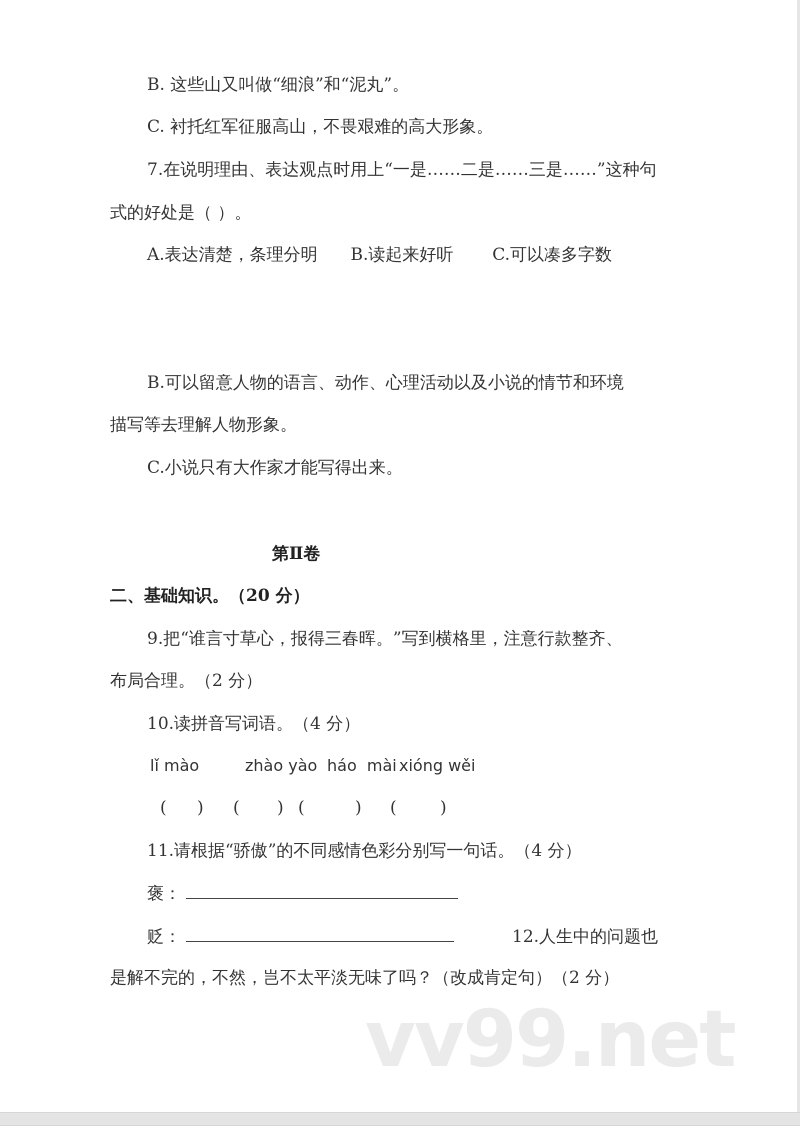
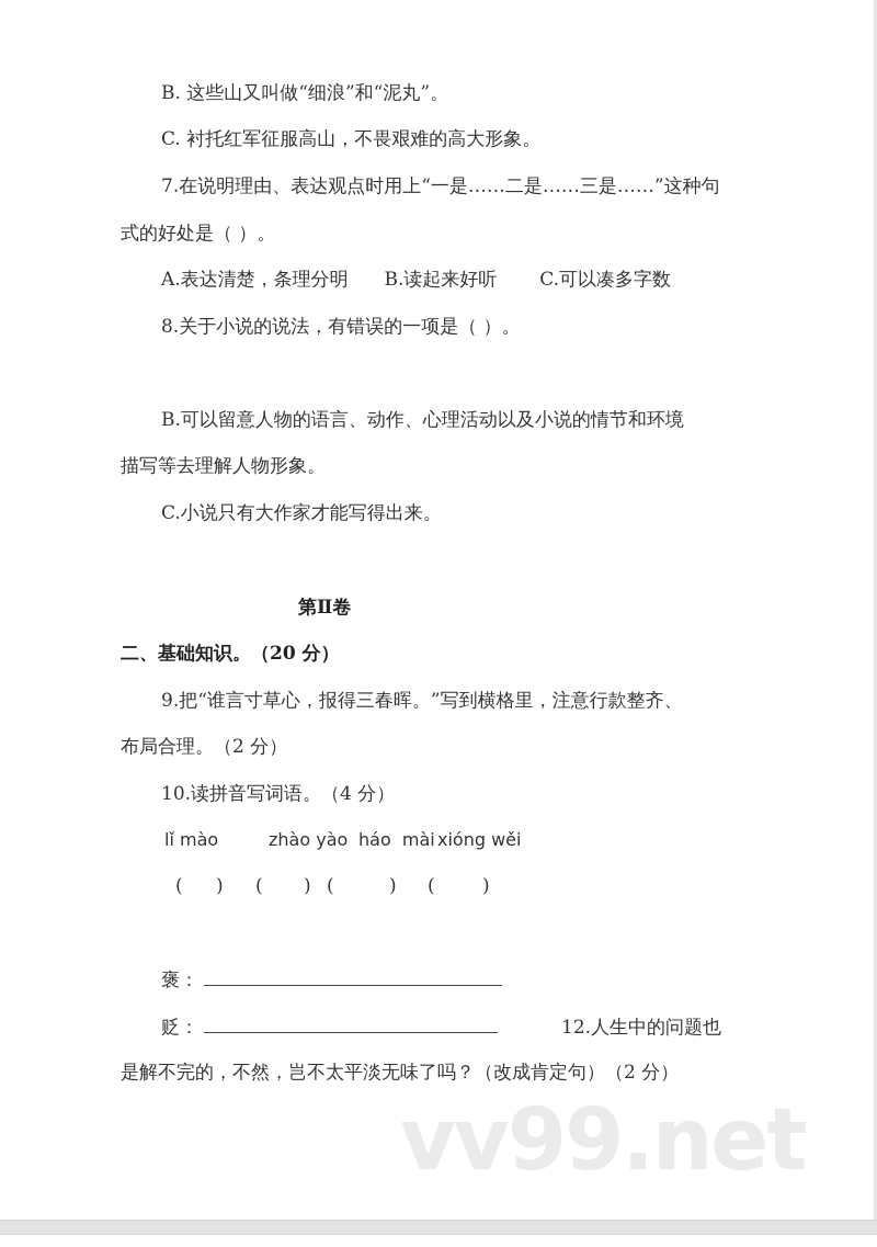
  B. 这些山又叫做“细浪”和“泥丸”。
  C. 衬托红军征服高山，不畏艰难的高大形象。
  7.在说明理由、表达观点时用上“一是……二是……三是……”这种句
  式的好处是（ ）。
  A.表达清楚，条理分明 B.读起来好听 C.可以凑多字数
+ 8.关于小说的说法，有错误的一项是（ ）。
  B.可以留意人物的语言、动作、心理活动以及小说的情节和环境
  描写等去理解人物形象。
  C.小说只有大作家才能写得出来。
  第Ⅱ卷
  二、基础知识。（20 分）
  9.把“谁言寸草心，报得三春晖。”写到横格里，注意行款整齐、
  布局合理。（2 分）
  10.读拼音写词语。（4 分）
  lǐ mào zhào yào háo màixióng wěi
  (
  )
  (
  )
  (
  )
  (
  )
- 11.请根据“骄傲”的不同感情色彩分别写一句话。（4 分）
  褒：
  贬：
  12.人生中的问题也
  是解不完的，不然，岂不太平淡无味了吗？（改成肯定句）（2 分）
